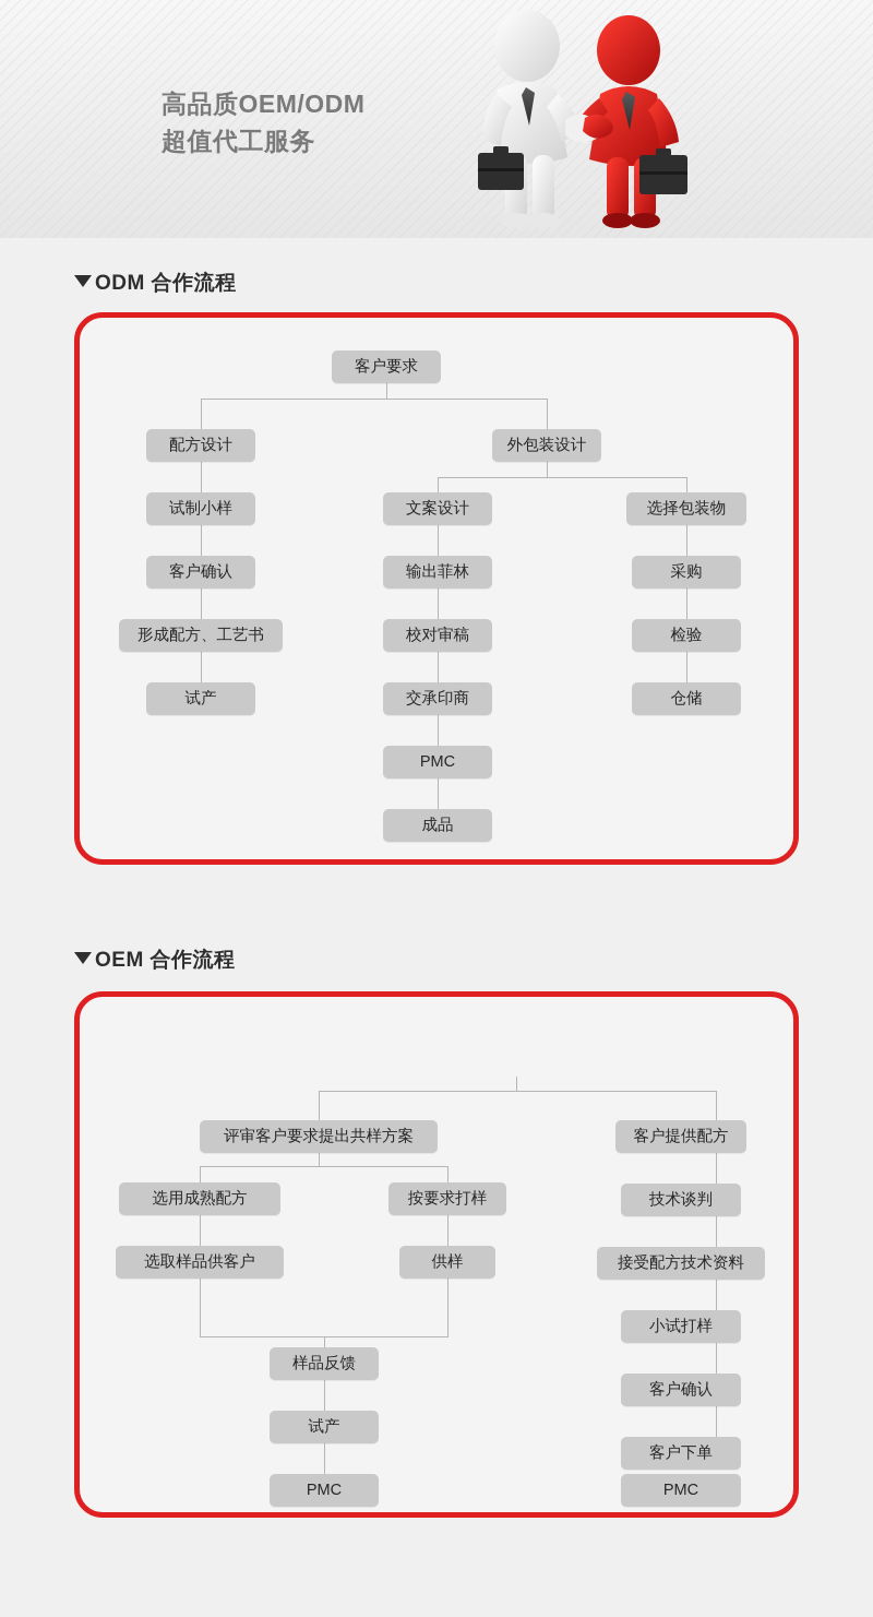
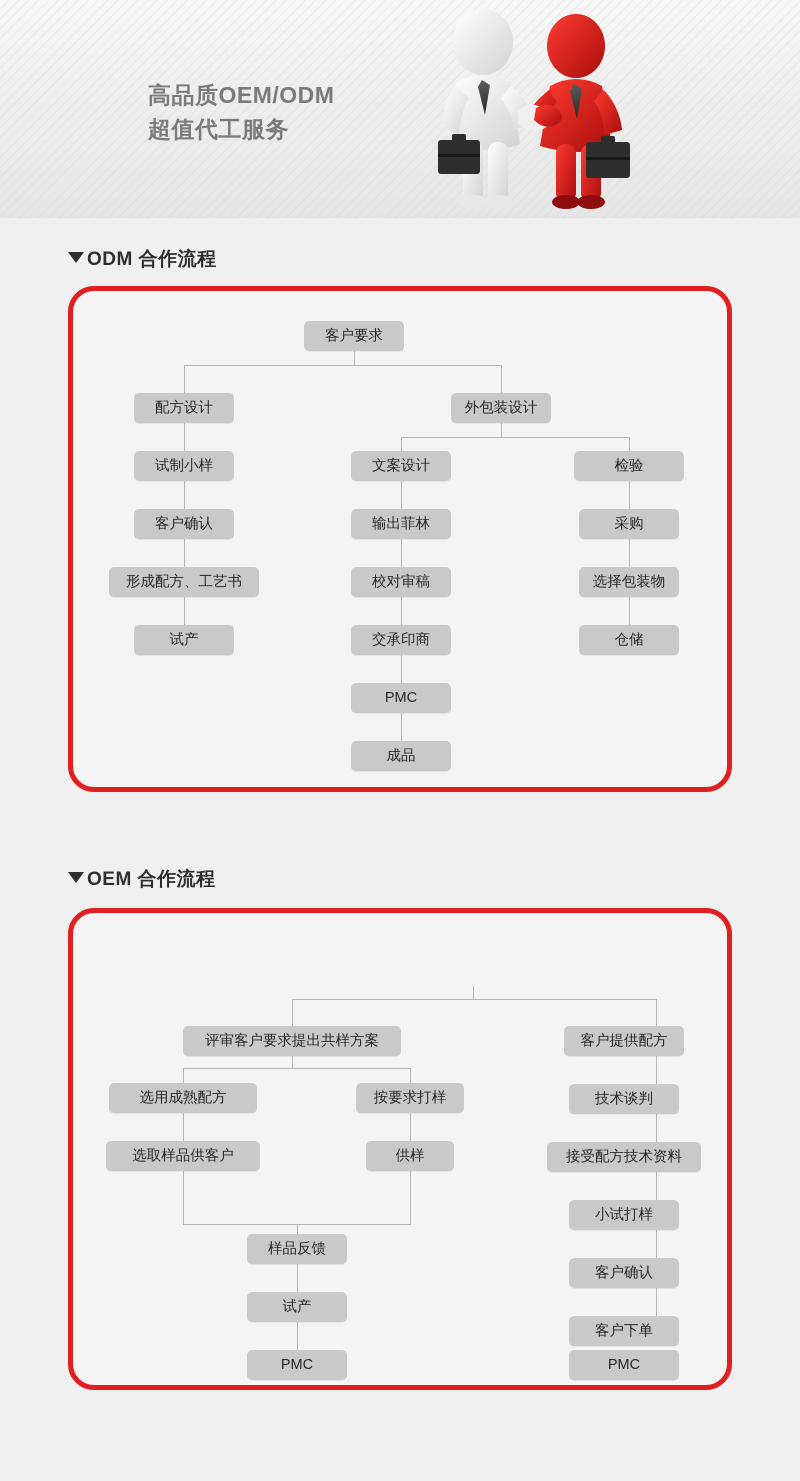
  高品质OEM/ODM
  超值代工服务
  ODM 合作流程
  客户要求
  配方设计
  试制小样
  客户确认
  形成配方、工艺书
  试产
  外包装设计
  文案设计
  输出菲林
  校对审稿
  交承印商
  PMC
  成品
- 选择包装物
+ 检验
  采购
- 检验
+ 选择包装物
  仓储
  OEM 合作流程
  评审客户要求提出共样方案
  选用成熟配方
  选取样品供客户
  按要求打样
  供样
  样品反馈
  试产
  PMC
  客户提供配方
  技术谈判
  接受配方技术资料
  小试打样
  客户确认
  客户下单
  PMC
